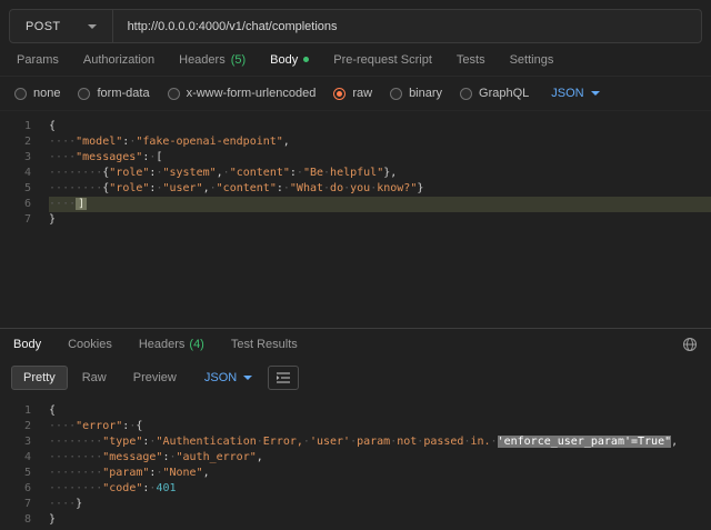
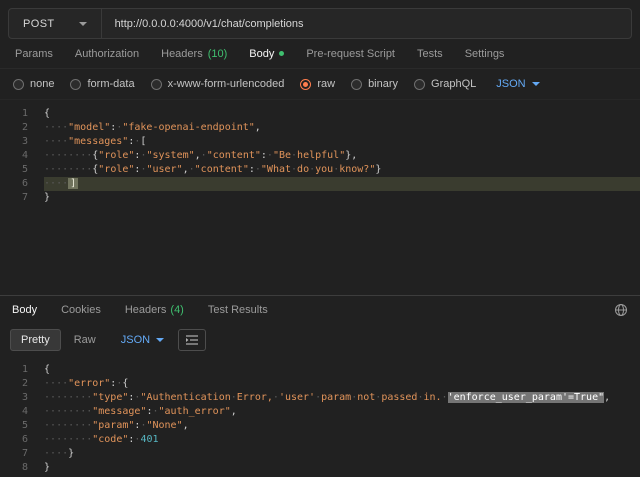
  POST
  http://0.0.0.0:4000/v1/chat/completions
  Params
  Authorization
  Headers
- (5)
+ (10)
  Body
  Pre-request Script
  Tests
  Settings
  none
  form-data
  x-www-form-urlencoded
  raw
  binary
  GraphQL
  JSON
  1
  {
  2
  ····"model":·"fake-openai-endpoint",
  3
  ····"messages":·[
  4
  ········{"role":·"system",·"content":·"Be·helpful"},
  5
  ········{"role":·"user",·"content":·"What·do·you·know?"}
  6
  ···· ]
  7
  }
  Body
  Cookies
  Headers
  (4)
  Test Results
  Pretty
  Raw
- Preview
  JSON
  1
  {
  2
  ····"error":·{
  3
  ········"type":·"Authentication·Error,·'user'·param·not·passed·in.·'enforce_user_param'=True",
  4
  ········"message":·"auth_error",
  5
  ········"param":·"None",
  6
  ········"code":·401
  7
  ····}
  8
  }
